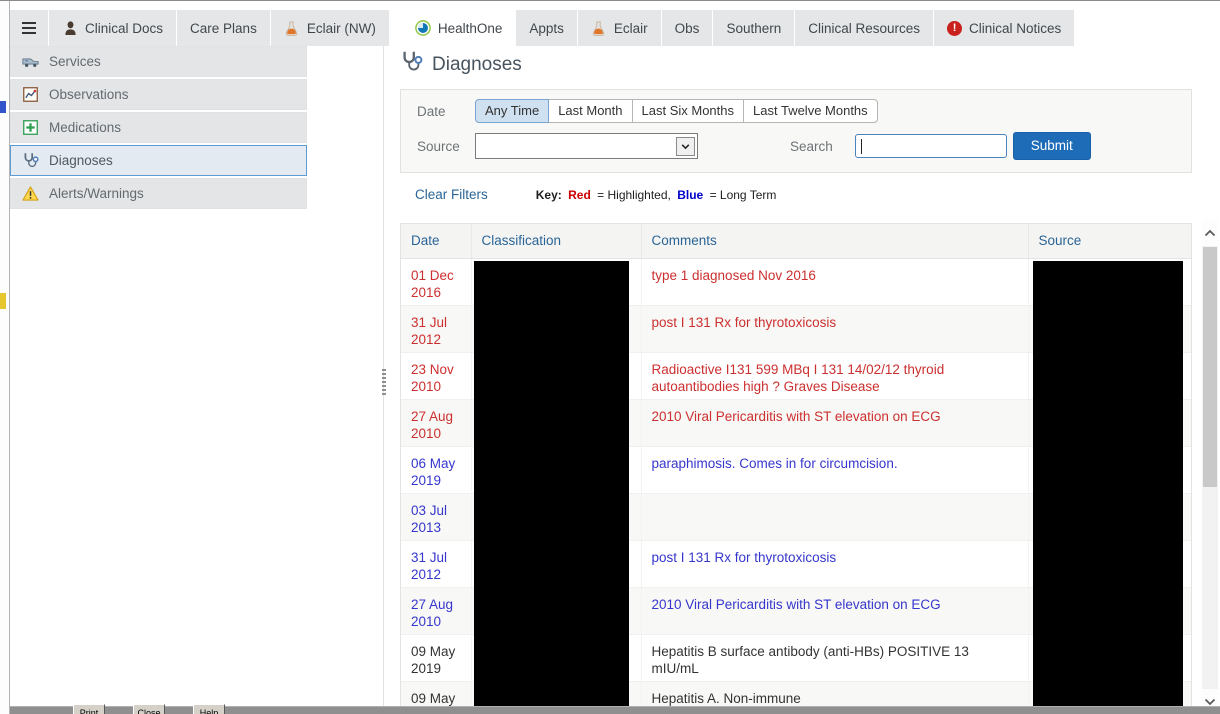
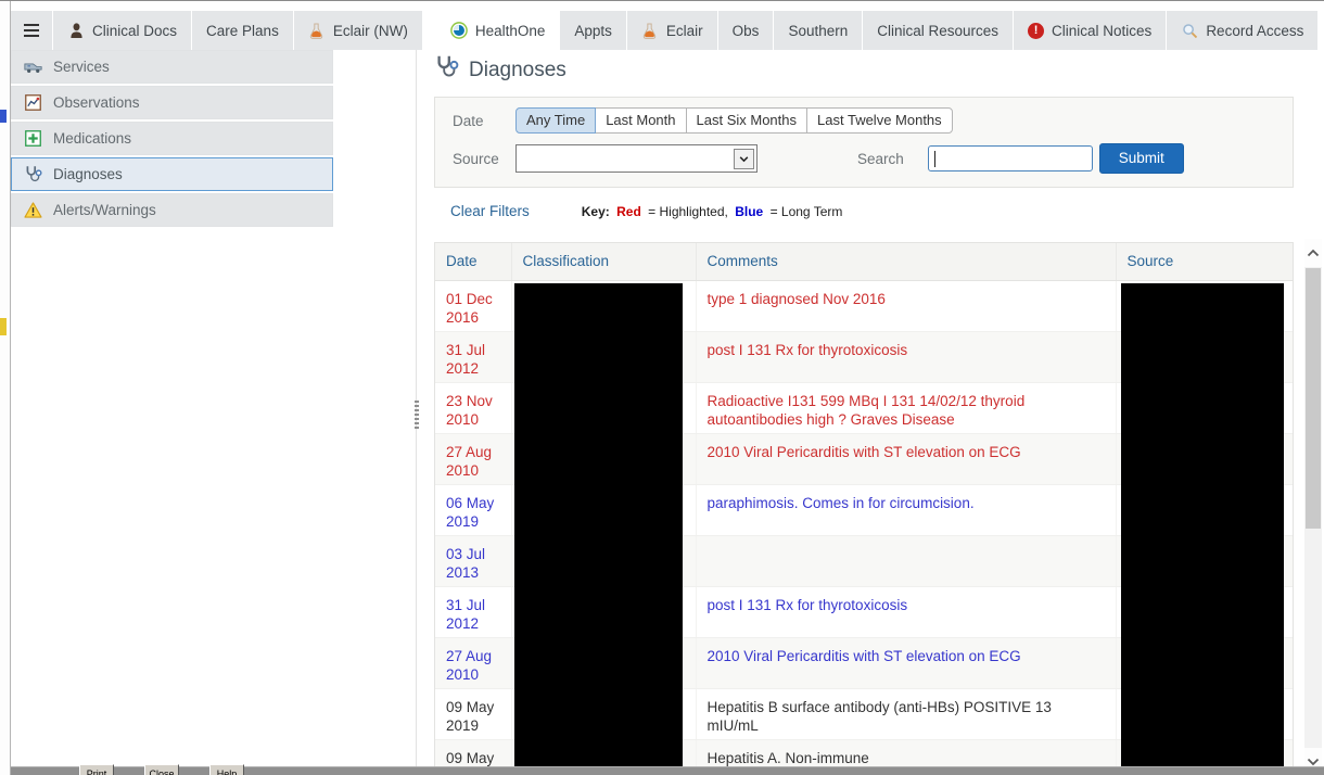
  Clinical Docs
  Care Plans
  Eclair (NW)
  HealthOne
  Appts
  Eclair
  Obs
  Southern
  Clinical Resources
  !
  Clinical Notices
+ Record Access
  Services
  Observations
  Medications
  Diagnoses
  Alerts/Warnings
  Diagnoses
  Date
  Any Time
  Last Month
  Last Six Months
  Last Twelve Months
  Source
  Search
  Submit
  Clear Filters
  Key: Red = Highlighted, Blue = Long Term
  Date	Classification	Comments	Source
  01 Dec 2016		type 1 diagnosed Nov 2016
  31 Jul 2012		post I 131 Rx for thyrotoxicosis
  23 Nov 2010		Radioactive I131 599 MBq I 131 14/02/12 thyroid autoantibodies high ? Graves Disease
  27 Aug 2010		2010 Viral Pericarditis with ST elevation on ECG
  06 May 2019		paraphimosis. Comes in for circumcision.
  03 Jul 2013
  31 Jul 2012		post I 131 Rx for thyrotoxicosis
  27 Aug 2010		2010 Viral Pericarditis with ST elevation on ECG
  09 May 2019		Hepatitis B surface antibody (anti-HBs) POSITIVE 13 mIU/mL
  09 May		Hepatitis A. Non-immune
  Print
  Close
  Help
